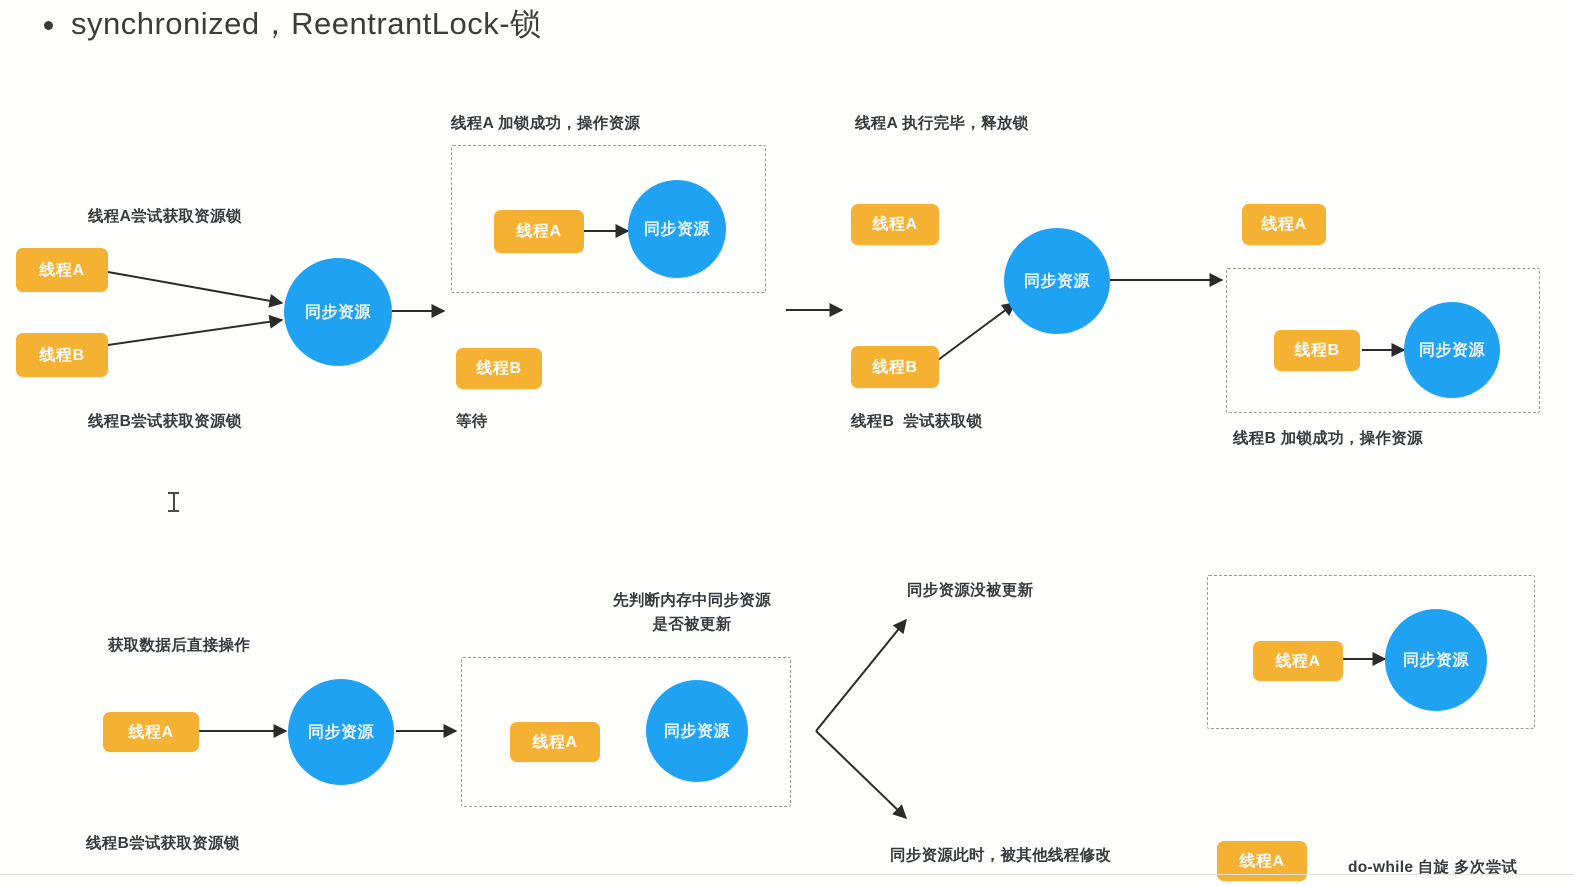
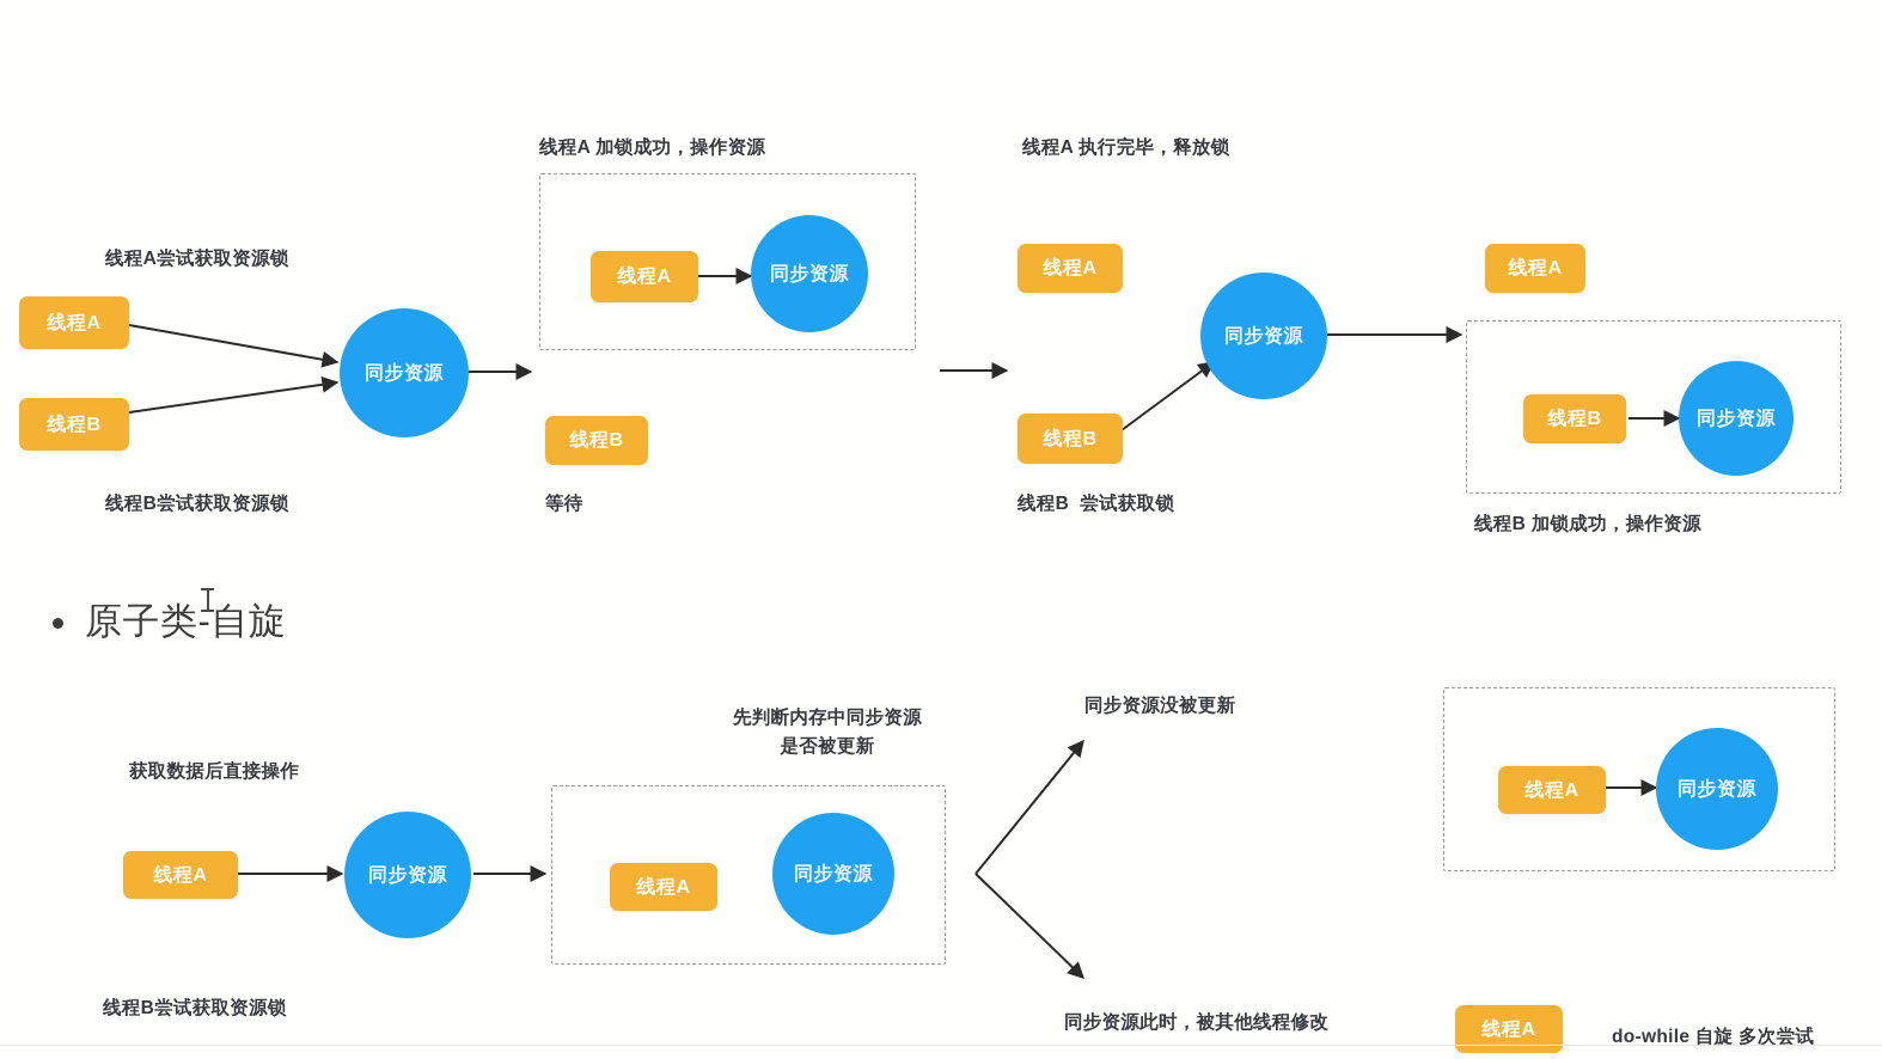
- synchronized，ReentrantLock-锁
  线程A尝试获取资源锁
  线程B尝试获取资源锁
  线程A 加锁成功，操作资源
  等待
  线程A 执行完毕，释放锁
  线程B 尝试获取锁
  线程B 加锁成功，操作资源
  线程A
  线程B
  同步资源
  线程A
  同步资源
  线程B
  线程A
  线程B
  同步资源
  线程A
  线程B
  同步资源
+ 原子类-自旋
  获取数据后直接操作
  线程B尝试获取资源锁
  先判断内存中同步资源
  是否被更新
  同步资源没被更新
  同步资源此时，被其他线程修改
  do-while 自旋 多次尝试
  线程A
  同步资源
  线程A
  同步资源
  线程A
  同步资源
  线程A
